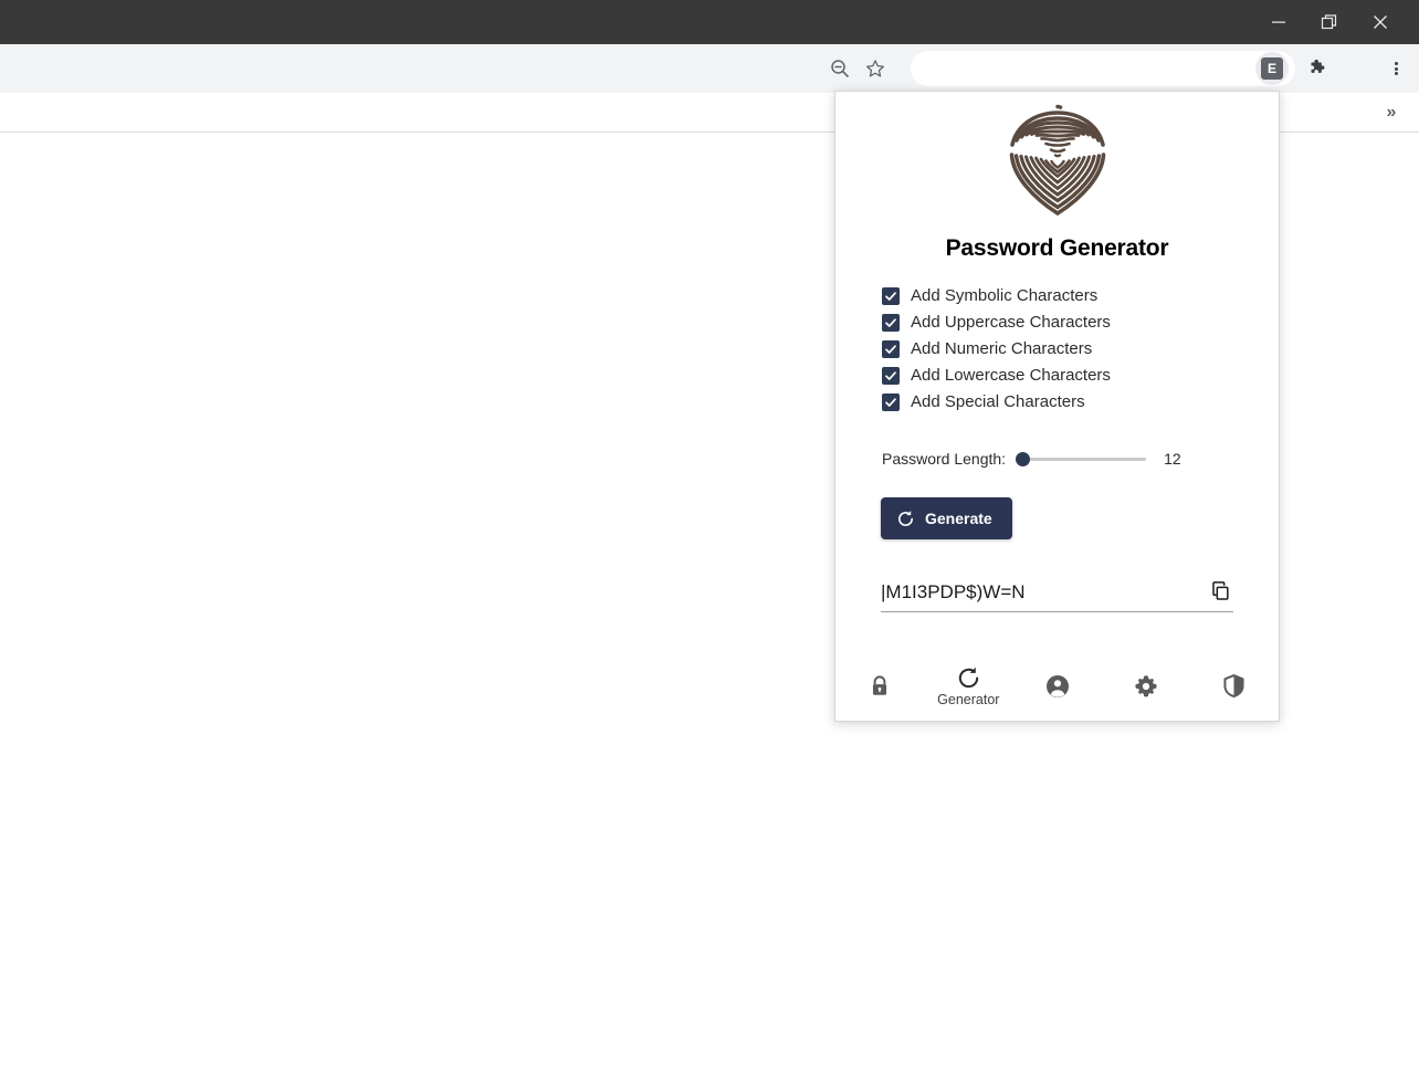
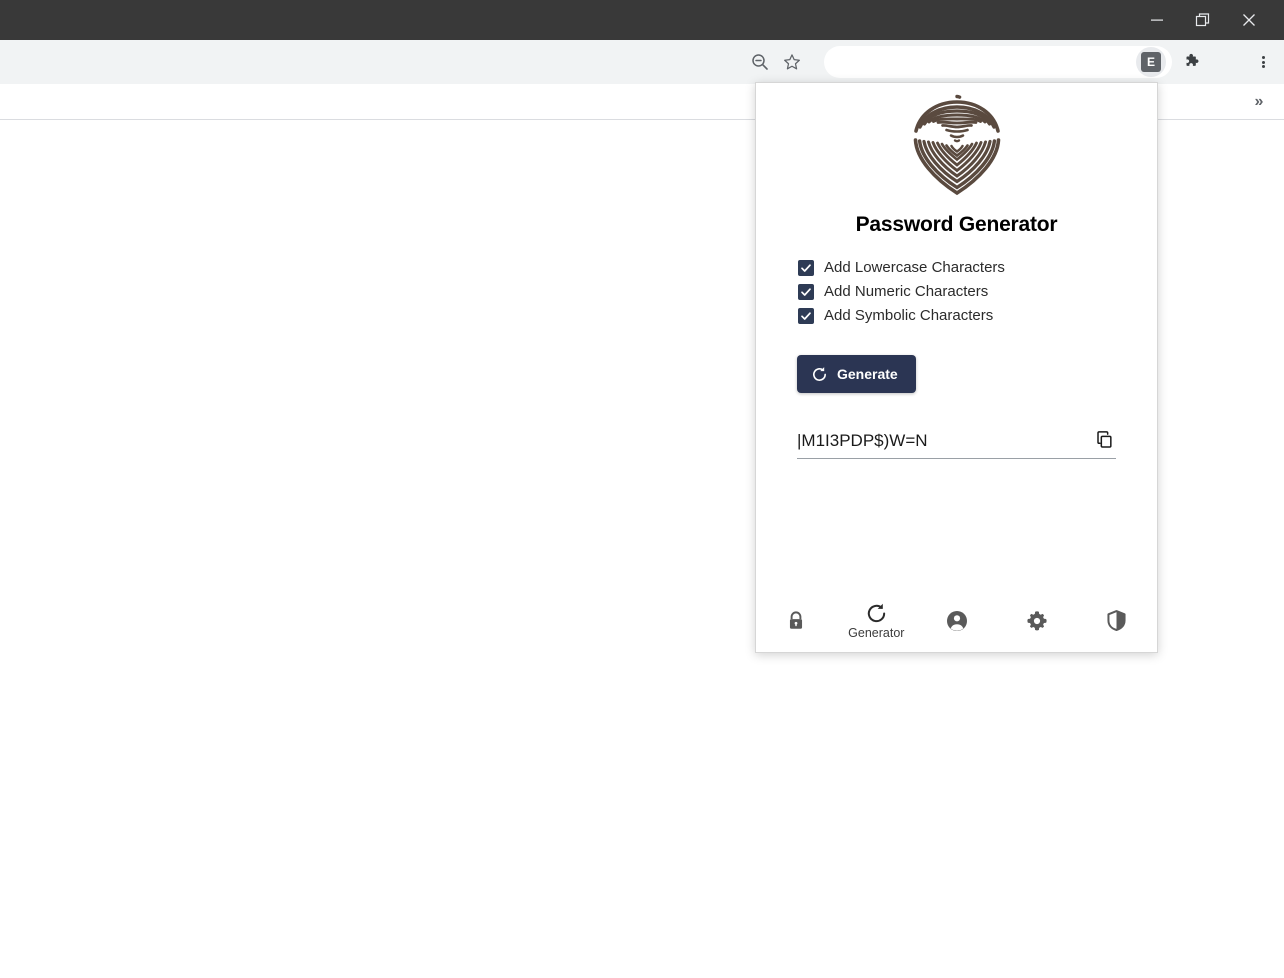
  E
  »
  Password Generator
- Add Symbolic Characters
+ Add Lowercase Characters
- Add Uppercase Characters
  Add Numeric Characters
- Add Lowercase Characters
+ Add Symbolic Characters
- Add Special Characters
- Password Length:
- 12
  Generate
  |M1I3PDP$)W=N
  Generator
